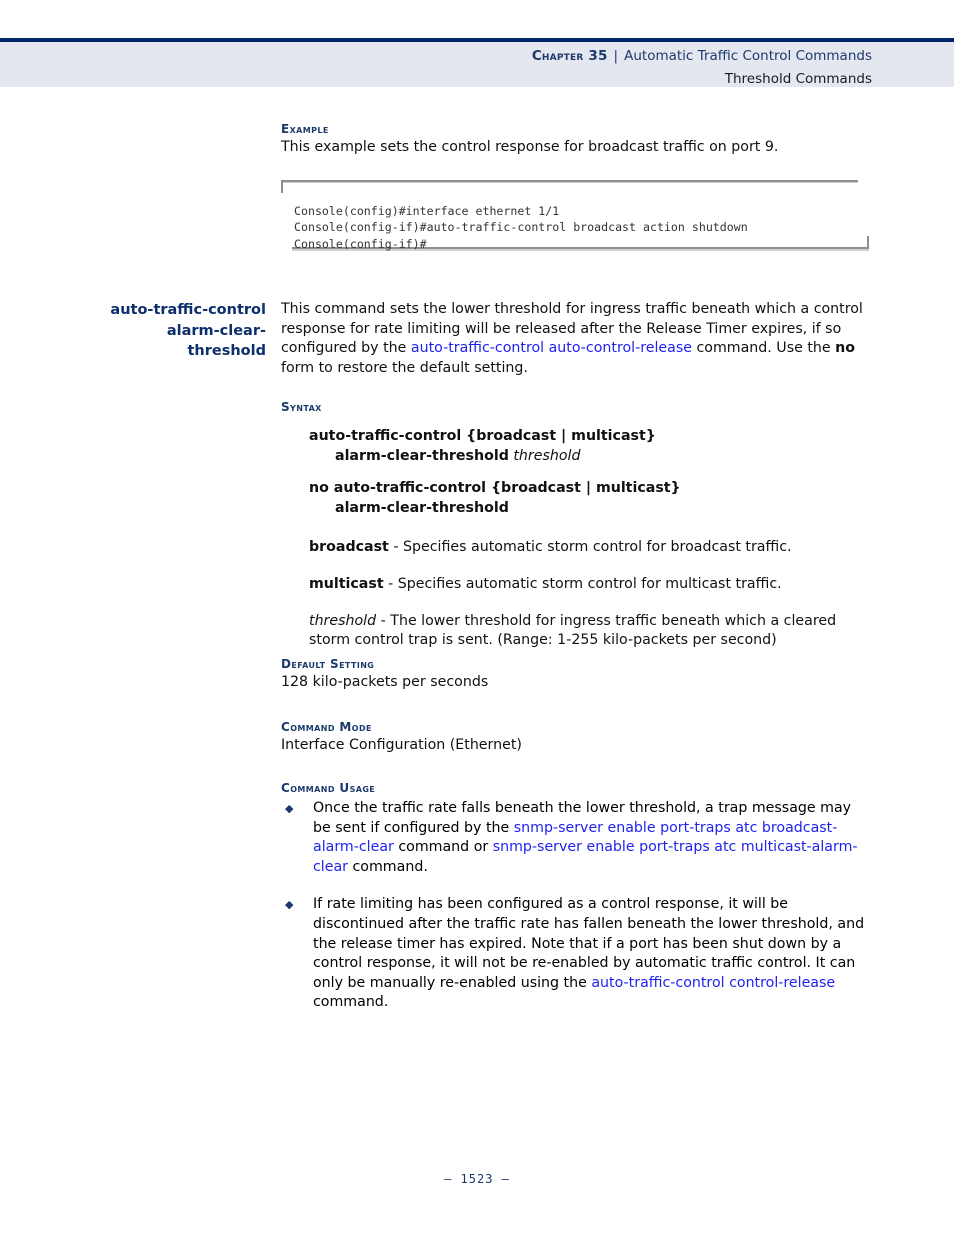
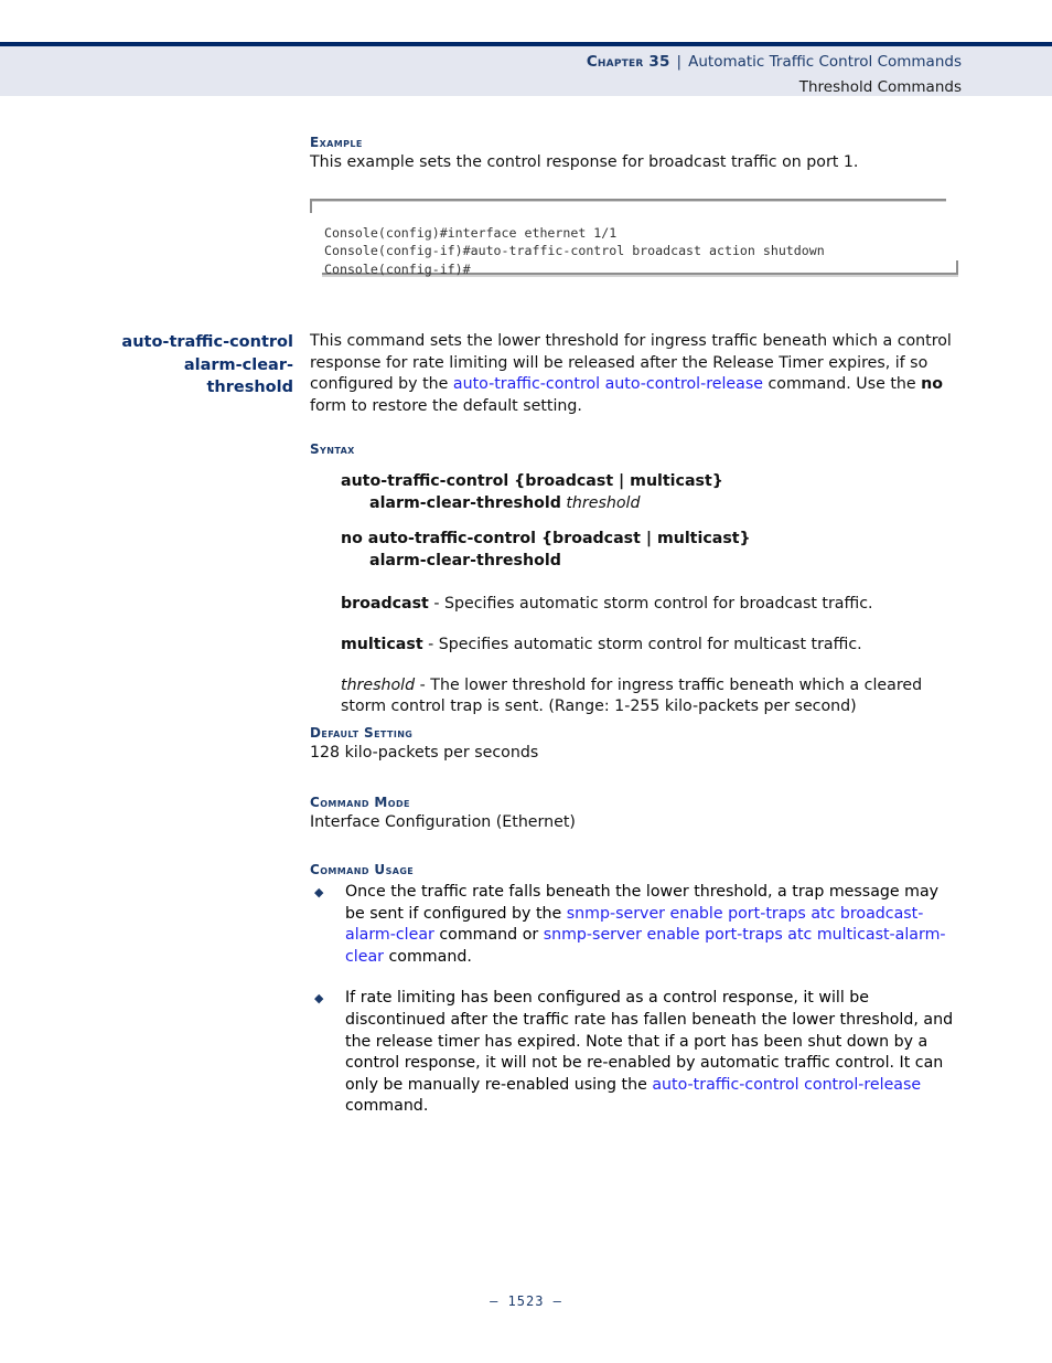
  Chapter 35 | Automatic Traffic Control Commands
  Threshold Commands
  Example
- This example sets the control response for broadcast traffic on port 9.
+ This example sets the control response for broadcast traffic on port 1.
  Console(config)#interface ethernet 1/1
  Console(config-if)#auto-traffic-control broadcast action shutdown
  Console(config-if)#
  auto-traffic-control
  alarm-clear-
  threshold
  This command sets the lower threshold for ingress traffic beneath which a control response for rate limiting will be released after the Release Timer expires, if so configured by the auto-traffic-control auto-control-release command. Use the no form to restore the default setting.
  Syntax
  auto-traffic-control {broadcast | multicast}
  alarm-clear-threshold threshold
  no auto-traffic-control {broadcast | multicast}
  alarm-clear-threshold
  broadcast - Specifies automatic storm control for broadcast traffic.
  multicast - Specifies automatic storm control for multicast traffic.
  threshold - The lower threshold for ingress traffic beneath which a cleared storm control trap is sent. (Range: 1-255 kilo-packets per second)
  Default Setting
  128 kilo-packets per seconds
  Command Mode
  Interface Configuration (Ethernet)
  Command Usage
  ◆
  Once the traffic rate falls beneath the lower threshold, a trap message may be sent if configured by the snmp-server enable port-traps atc broadcast-alarm-clear command or snmp-server enable port-traps atc multicast-alarm-clear command.
  ◆
  If rate limiting has been configured as a control response, it will be discontinued after the traffic rate has fallen beneath the lower threshold, and the release timer has expired. Note that if a port has been shut down by a control response, it will not be re-enabled by automatic traffic control. It can only be manually re-enabled using the auto-traffic-control control-release command.
  – 1523 –
